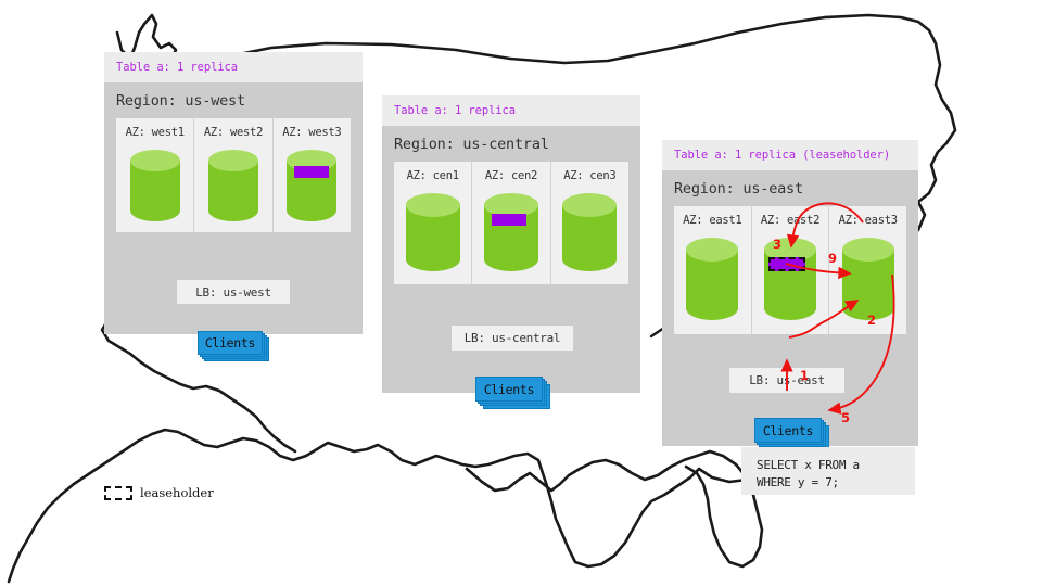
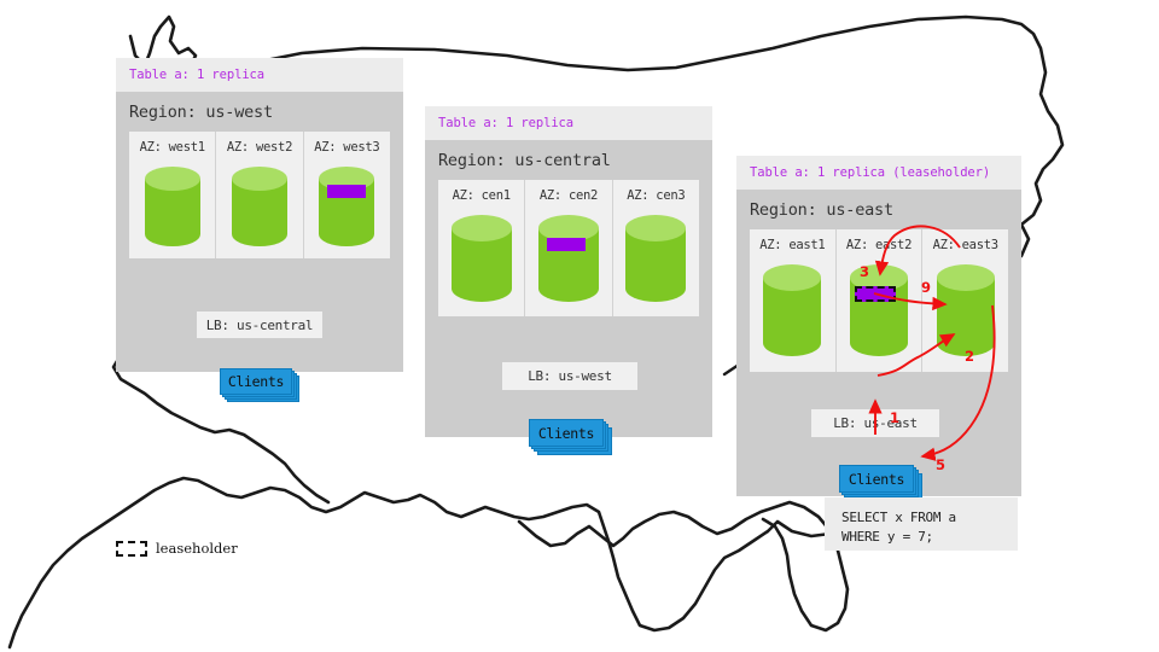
  Table a: 1 replica
  Region: us-west
  AZ: west1
  AZ: west2
  AZ: west3
- LB: us-west
+ LB: us-central
  Clients
  Table a: 1 replica
  Region: us-central
  AZ: cen1
  AZ: cen2
  AZ: cen3
- LB: us-central
+ LB: us-west
  Clients
  Table a: 1 replica (leaseholder)
  Region: us-east
  AZ: east1
  AZ: east2
  AZ: east3
  LB: u-east
  Clients
  SELECT x FROM a
  WHERE y = 7;
  leaseholder
  1
  2
  3
  9
  5
